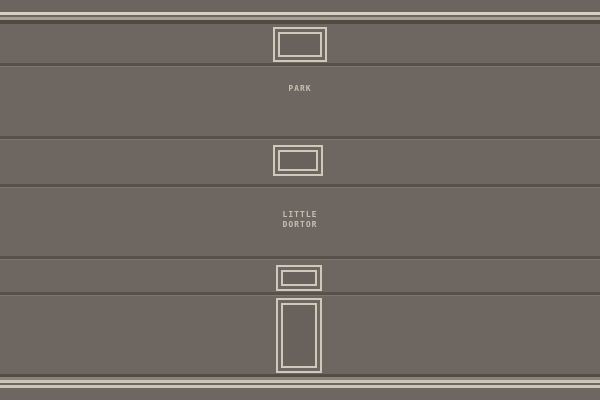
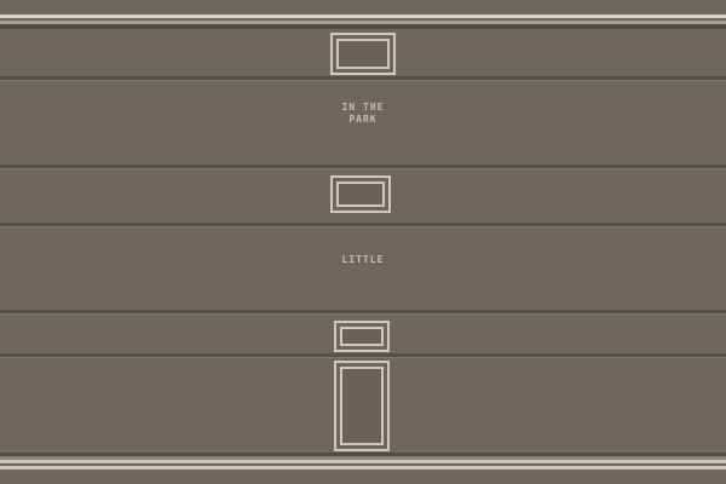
+ IN THE
  PARK
  LITTLE
- DORTOR
